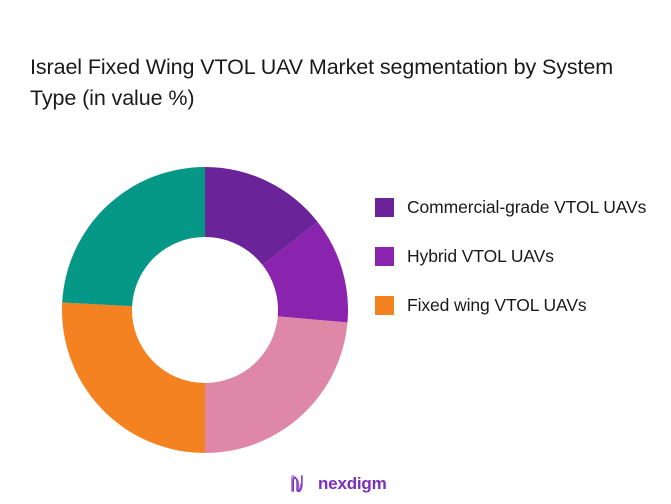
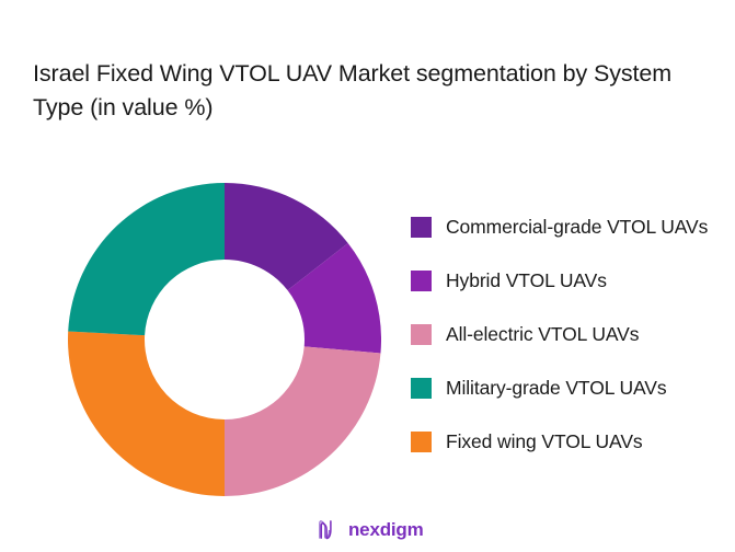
  Israel Fixed Wing VTOL UAV Market segmentation by System Type (in value %)
  Commercial-grade VTOL UAVs
  Hybrid VTOL UAVs
+ All-electric VTOL UAVs
+ Military-grade VTOL UAVs
  Fixed wing VTOL UAVs
  nexdigm
